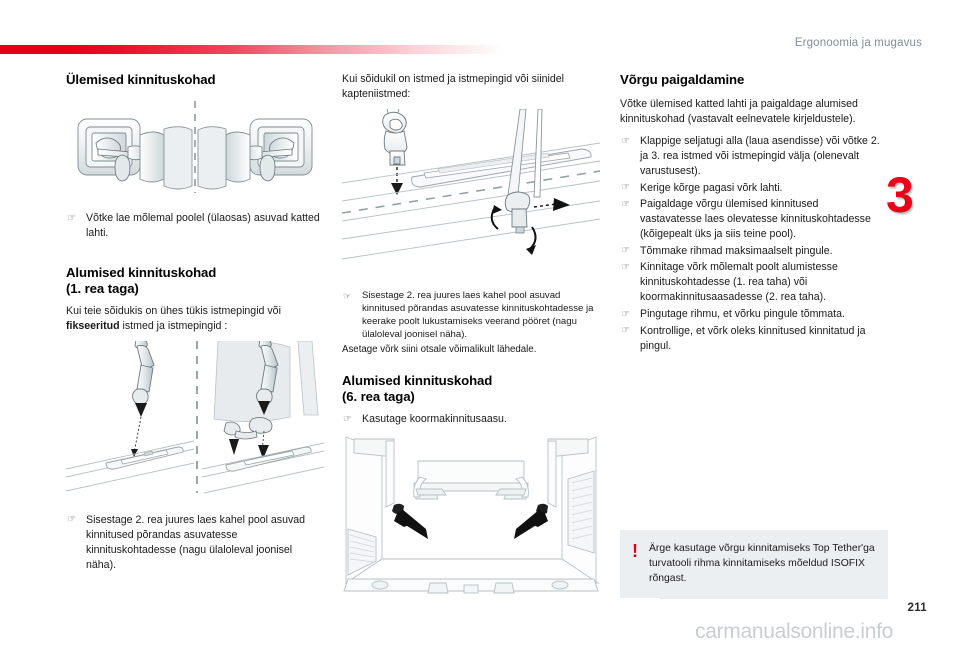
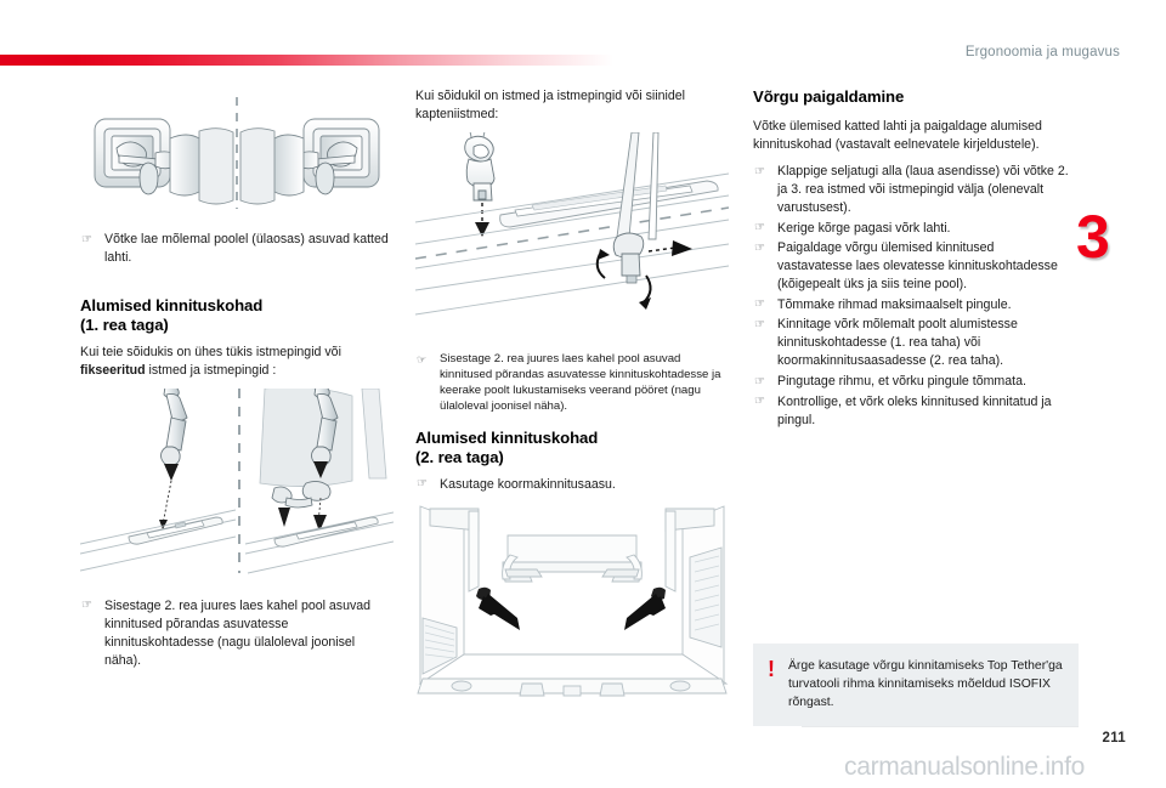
  Ergonoomia ja mugavus
  3
- Ülemised kinnituskohad
  ☞
  Võtke lae mõlemal poolel (ülaosas) asuvad katted lahti.
  Alumised kinnituskohad
  (1. rea taga)
  Kui teie sõidukis on ühes tükis istmepingid või fikseeritud istmed ja istmepingid :
  ☞
  Sisestage 2. rea juures laes kahel pool asuvad kinnitused põrandas asuvatesse kinnituskohtadesse (nagu ülaloleval joonisel näha).
  Kui sõidukil on istmed ja istmepingid või siinidel kapteniistmed:
  ☞
  Sisestage 2. rea juures laes kahel pool asuvad kinnitused põrandas asuvatesse kinnituskohtadesse ja keerake poolt lukustamiseks veerand pööret (nagu ülaloleval joonisel näha).
- Asetage võrk siini otsale võimalikult lähedale.
  Alumised kinnituskohad
- (6. rea taga)
+ (2. rea taga)
  ☞
  Kasutage koormakinnitusaasu.
  Võrgu paigaldamine
  Võtke ülemised katted lahti ja paigaldage alumised kinnituskohad (vastavalt eelnevatele kirjeldustele).
  ☞
  Klappige seljatugi alla (laua asendisse) või võtke 2. ja 3. rea istmed või istmepingid välja (olenevalt varustusest).
  ☞
  Kerige kõrge pagasi võrk lahti.
  ☞
  Paigaldage võrgu ülemised kinnitused vastavatesse laes olevatesse kinnituskohtadesse (kõigepealt üks ja siis teine pool).
  ☞
  Tõmmake rihmad maksimaalselt pingule.
  ☞
  Kinnitage võrk mõlemalt poolt alumistesse kinnituskohtadesse (1. rea taha) või koormakinnitusaasadesse (2. rea taha).
  ☞
  Pingutage rihmu, et võrku pingule tõmmata.
  ☞
  Kontrollige, et võrk oleks kinnitused kinnitatud ja pingul.
  !
  Ärge kasutage võrgu kinnitamiseks Top Tether'ga turvatooli rihma kinnitamiseks mõeldud ISOFIX rõngast.
  211
  carmanualsonline.info
